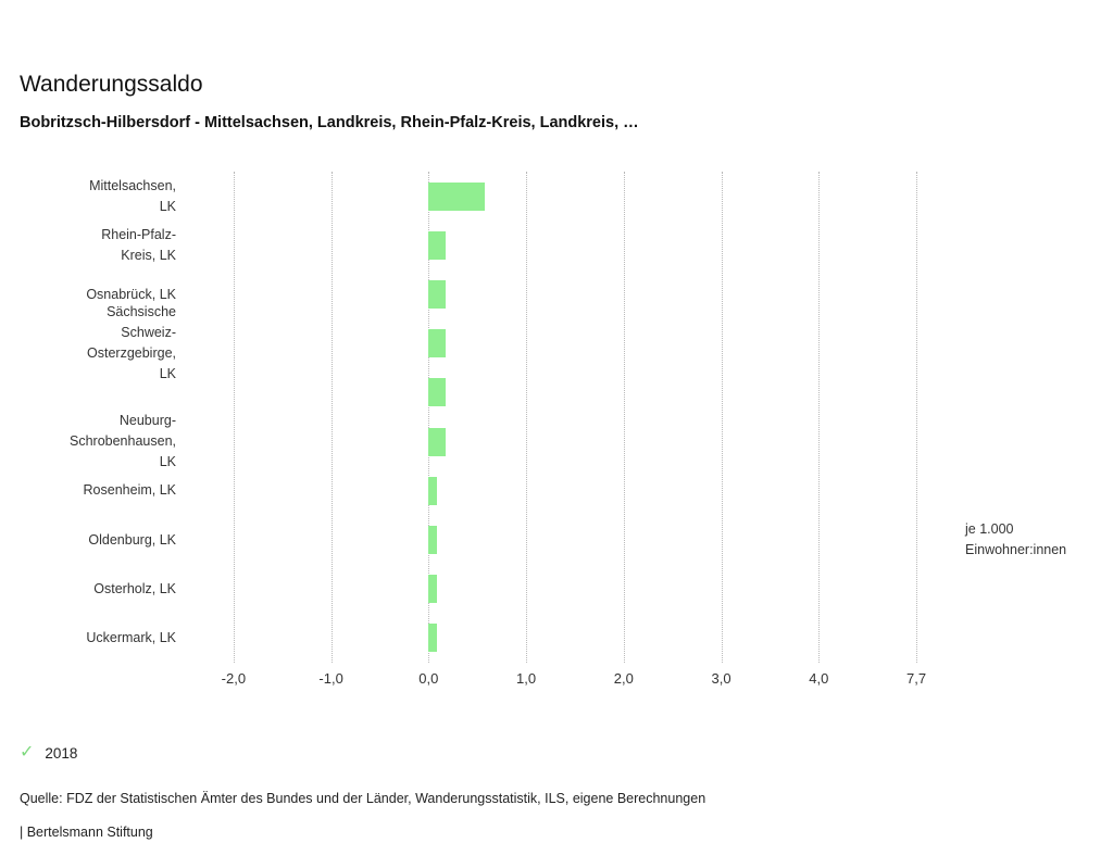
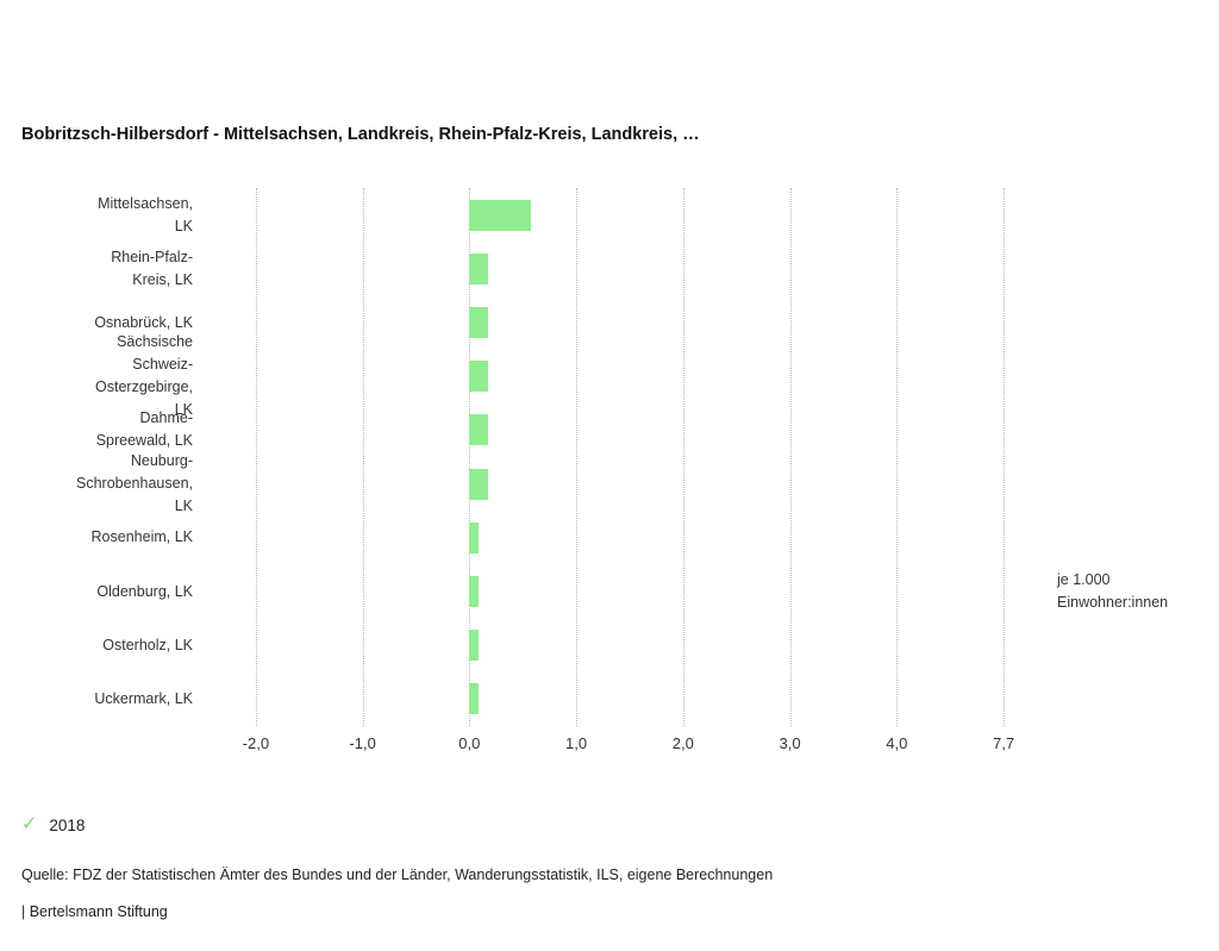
- Wanderungssaldo
  Bobritzsch-Hilbersdorf - Mittelsachsen, Landkreis, Rhein-Pfalz-Kreis, Landkreis, …
  Mittelsachsen,
  LK
  Rhein-Pfalz-
  Kreis, LK
  Osnabrück, LK
  Sächsische
  Schweiz-
  Osterzgebirge,
  LK
+ Dahme-
+ Spreewald, LK
  Neuburg-
  Schrobenhausen,
  LK
  Rosenheim, LK
  Oldenburg, LK
  Osterholz, LK
  Uckermark, LK
  -2,0
  -1,0
  0,0
  1,0
  2,0
  3,0
  4,0
  7,7
  je 1.000
  Einwohner:innen
  ✓
  2018
  Quelle: FDZ der Statistischen Ämter des Bundes und der Länder, Wanderungsstatistik, ILS, eigene Berechnungen
  | Bertelsmann Stiftung
